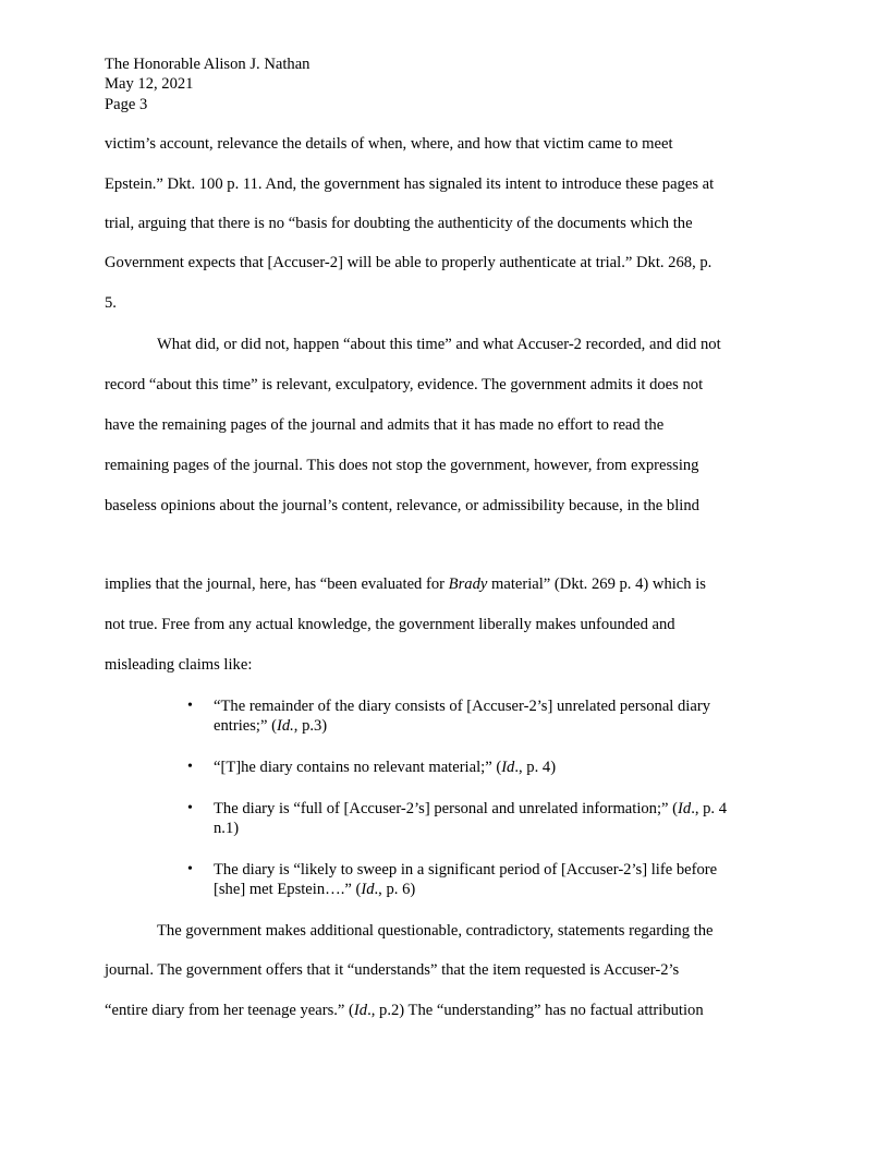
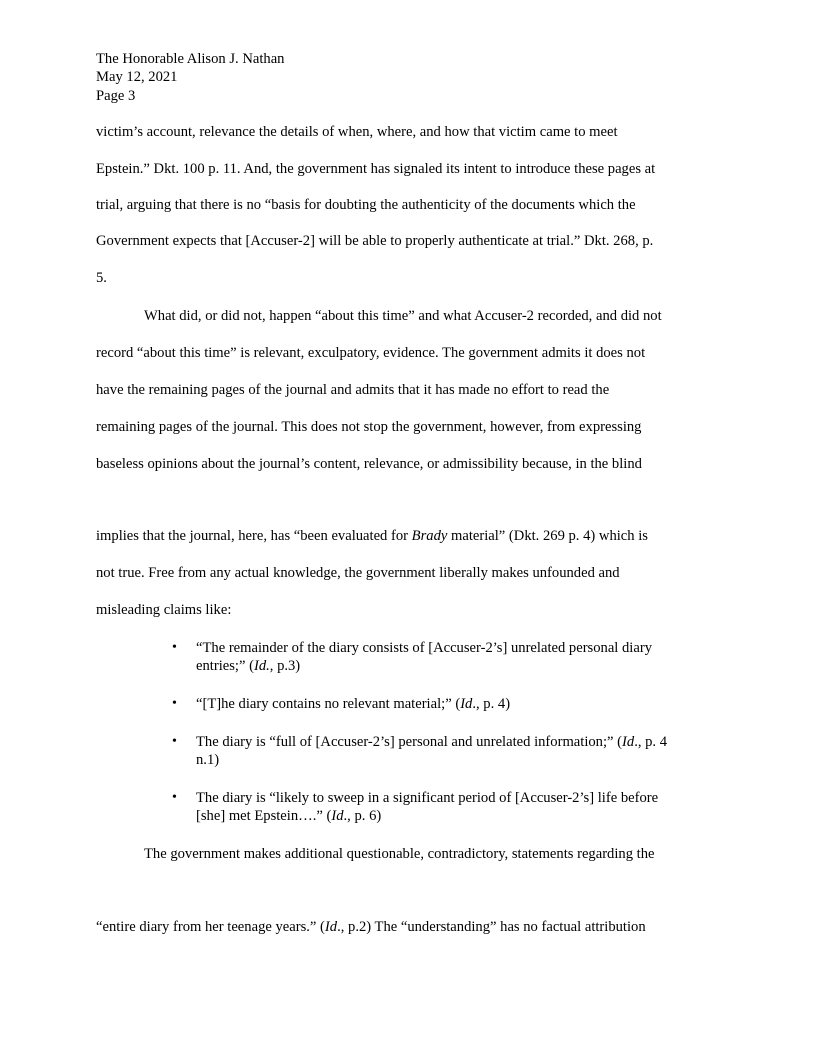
  The Honorable Alison J. Nathan
  May 12, 2021
  Page 3
  victim’s account, relevance the details of when, where, and how that victim came to meet
  Epstein.” Dkt. 100 p. 11. And, the government has signaled its intent to introduce these pages at
  trial, arguing that there is no “basis for doubting the authenticity of the documents which the
  Government expects that [Accuser-2] will be able to properly authenticate at trial.” Dkt. 268, p.
  5.
  What did, or did not, happen “about this time” and what Accuser-2 recorded, and did not
  record “about this time” is relevant, exculpatory, evidence. The government admits it does not
  have the remaining pages of the journal and admits that it has made no effort to read the
  remaining pages of the journal. This does not stop the government, however, from expressing
  baseless opinions about the journal’s content, relevance, or admissibility because, in the blind
  implies that the journal, here, has “been evaluated for Brady material” (Dkt. 269 p. 4) which is
  not true. Free from any actual knowledge, the government liberally makes unfounded and
  misleading claims like:
  •
  “The remainder of the diary consists of [Accuser-2’s] unrelated personal diary
  entries;” (Id., p.3)
  •
  “[T]he diary contains no relevant material;” (Id., p. 4)
  •
  The diary is “full of [Accuser-2’s] personal and unrelated information;” (Id., p. 4
  n.1)
  •
  The diary is “likely to sweep in a significant period of [Accuser-2’s] life before
  [she] met Epstein….” (Id., p. 6)
  The government makes additional questionable, contradictory, statements regarding the
- journal. The government offers that it “understands” that the item requested is Accuser-2’s
  “entire diary from her teenage years.” (Id., p.2) The “understanding” has no factual attribution
